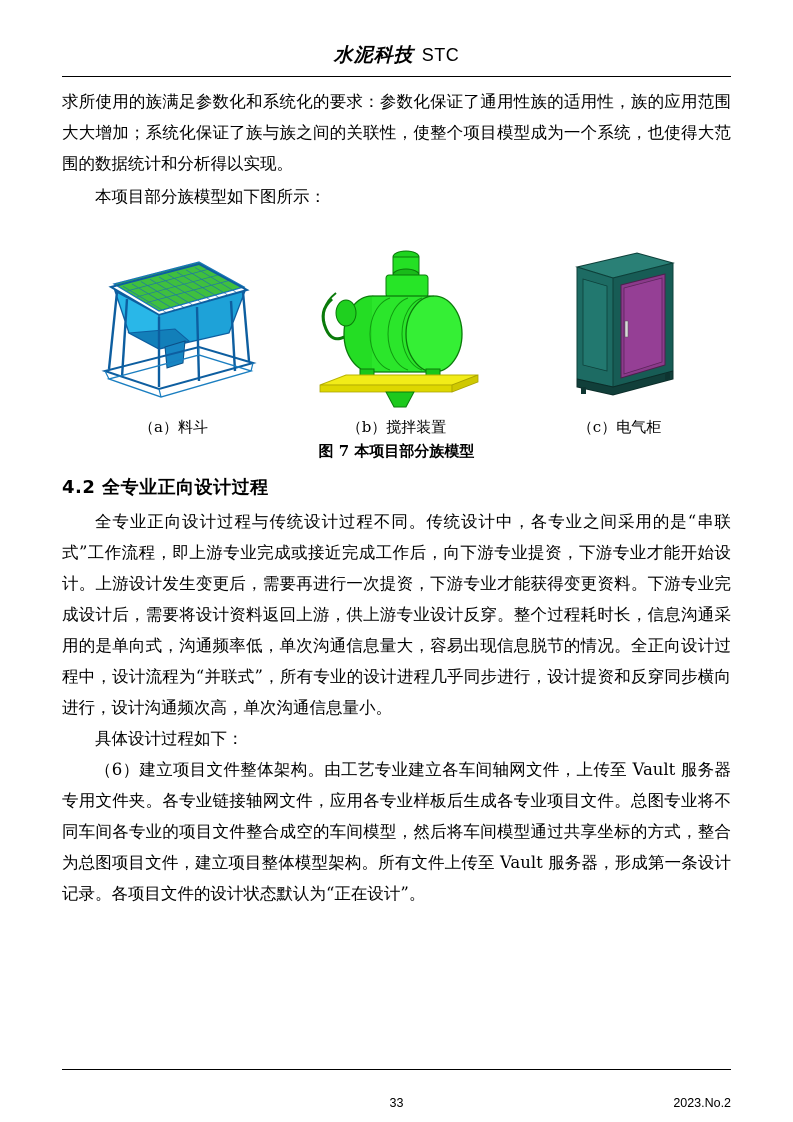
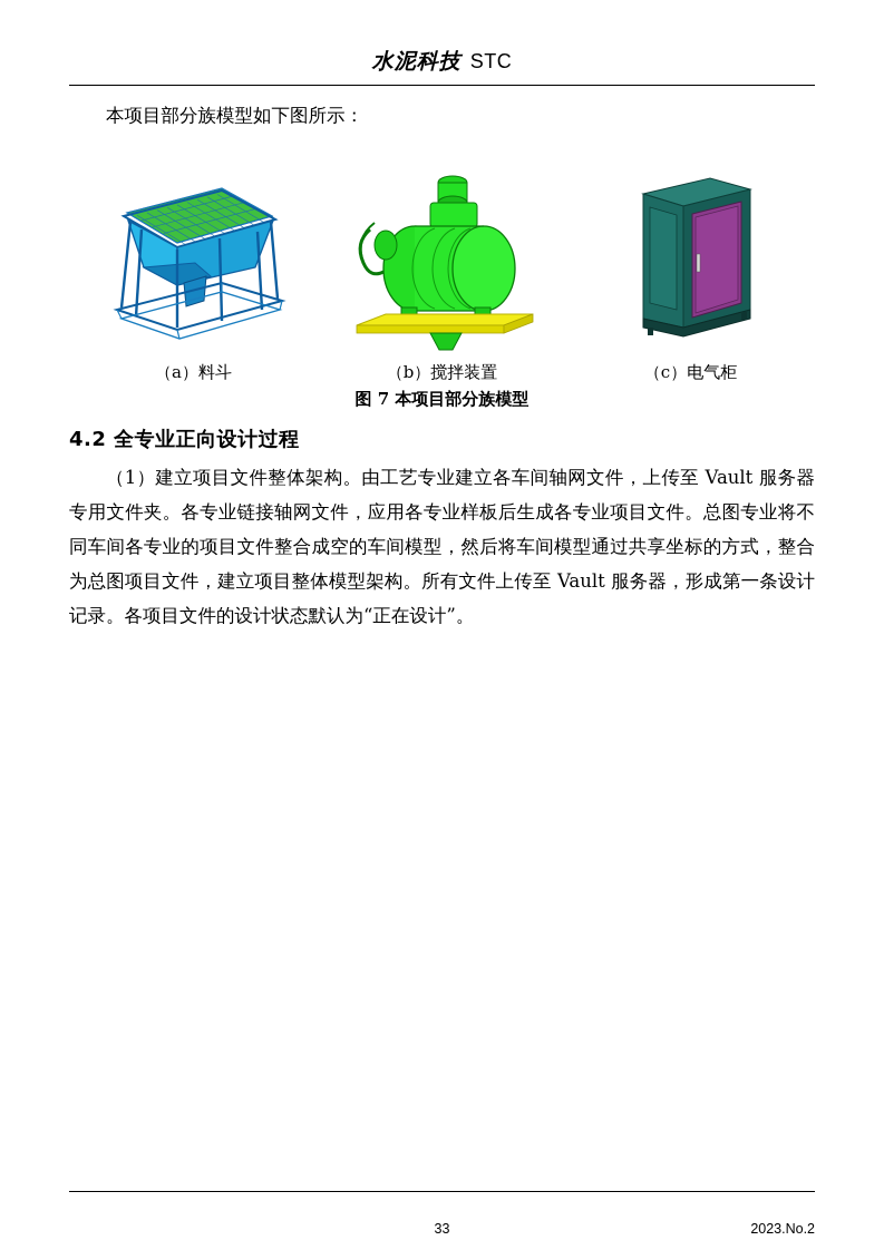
  水泥科技 STC
- 求所使用的族满足参数化和系统化的要求：参数化保证了通用性族的适用性，族的应用范围大大增加；系统化保证了族与族之间的关联性，使整个项目模型成为一个系统，也使得大范围的数据统计和分析得以实现。
  本项目部分族模型如下图所示：
  （a）料斗
  （b）搅拌装置
  （c）电气柜
  图 7 本项目部分族模型
  4.2 全专业正向设计过程
- 全专业正向设计过程与传统设计过程不同。传统设计中，各专业之间采用的是“串联式”工作流程，即上游专业完成或接近完成工作后，向下游专业提资，下游专业才能开始设计。上游设计发生变更后，需要再进行一次提资，下游专业才能获得变更资料。下游专业完成设计后，需要将设计资料返回上游，供上游专业设计反穿。整个过程耗时长，信息沟通采用的是单向式，沟通频率低，单次沟通信息量大，容易出现信息脱节的情况。全正向设计过程中，设计流程为“并联式”，所有专业的设计进程几乎同步进行，设计提资和反穿同步横向进行，设计沟通频次高，单次沟通信息量小。
- 具体设计过程如下：
- （6）建立项目文件整体架构。由工艺专业建立各车间轴网文件，上传至 Vault 服务器专用文件夹。各专业链接轴网文件，应用各专业样板后生成各专业项目文件。总图专业将不同车间各专业的项目文件整合成空的车间模型，然后将车间模型通过共享坐标的方式，整合为总图项目文件，建立项目整体模型架构。所有文件上传至 Vault 服务器，形成第一条设计记录。各项目文件的设计状态默认为“正在设计”。
+ （1）建立项目文件整体架构。由工艺专业建立各车间轴网文件，上传至 Vault 服务器专用文件夹。各专业链接轴网文件，应用各专业样板后生成各专业项目文件。总图专业将不同车间各专业的项目文件整合成空的车间模型，然后将车间模型通过共享坐标的方式，整合为总图项目文件，建立项目整体模型架构。所有文件上传至 Vault 服务器，形成第一条设计记录。各项目文件的设计状态默认为“正在设计”。
  33
  2023.No.2
